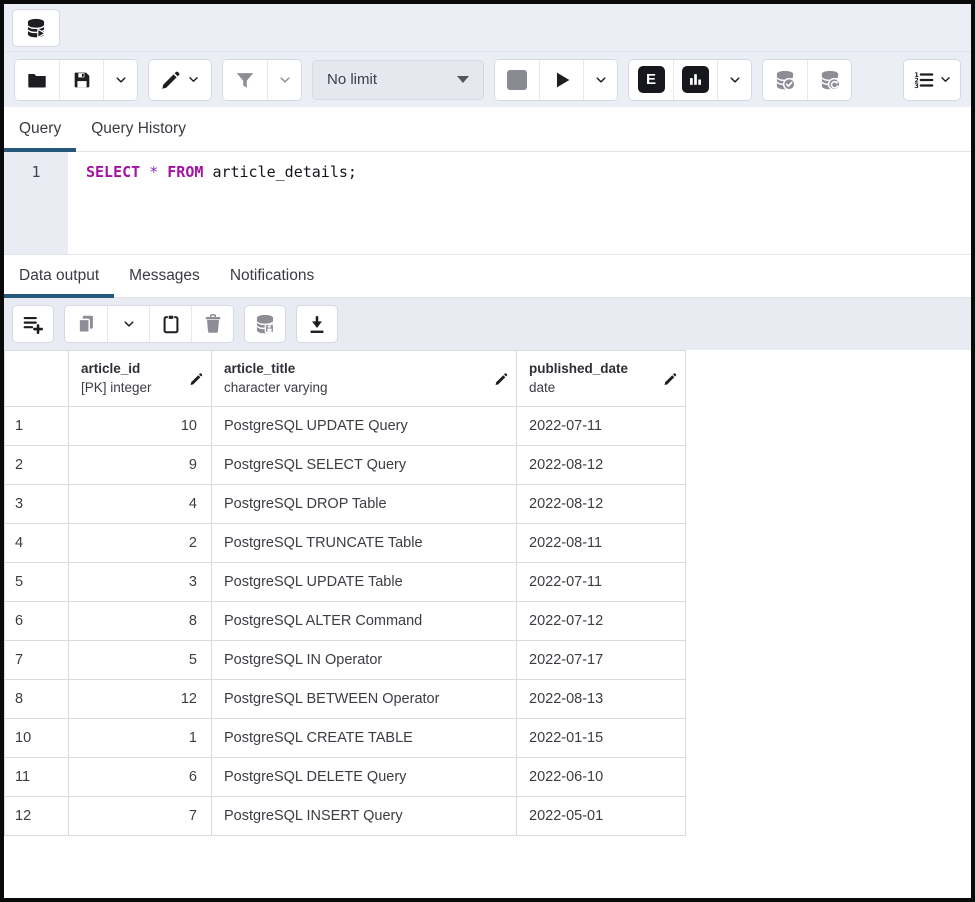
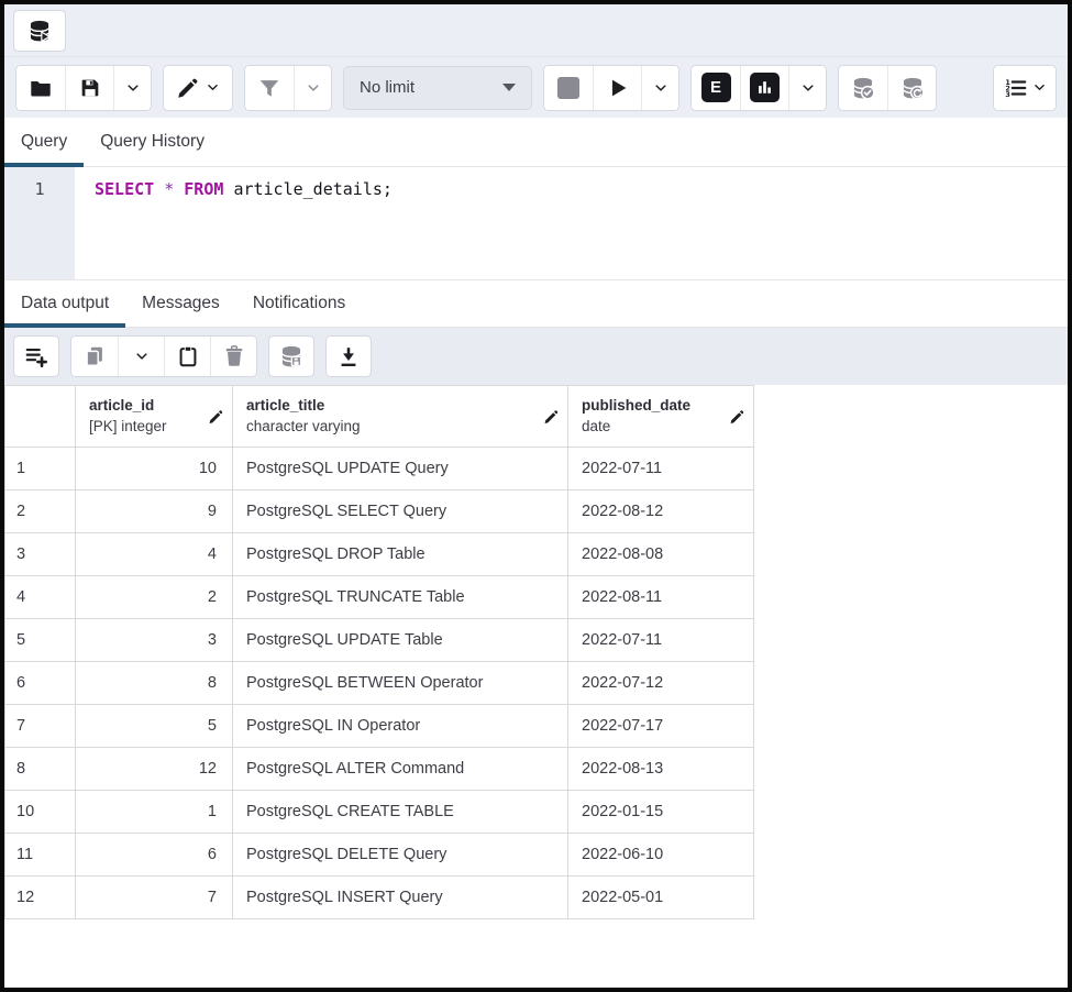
  No limit
  E
  Query
  Query History
  1
  SELECT * FROM article_details;
  Data output
  Messages
  Notifications
  	article_id [PK] integer	article_title character varying	published_date date
  1	10	PostgreSQL UPDATE Query	2022-07-11
  2	9	PostgreSQL SELECT Query	2022-08-12
- 3	4	PostgreSQL DROP Table	2022-08-12
+ 3	4	PostgreSQL DROP Table	2022-08-08
  4	2	PostgreSQL TRUNCATE Table	2022-08-11
  5	3	PostgreSQL UPDATE Table	2022-07-11
- 6	8	PostgreSQL ALTER Command	2022-07-12
+ 6	8	PostgreSQL BETWEEN Operator	2022-07-12
  7	5	PostgreSQL IN Operator	2022-07-17
- 8	12	PostgreSQL BETWEEN Operator	2022-08-13
+ 8	12	PostgreSQL ALTER Command	2022-08-13
  10	1	PostgreSQL CREATE TABLE	2022-01-15
  11	6	PostgreSQL DELETE Query	2022-06-10
  12	7	PostgreSQL INSERT Query	2022-05-01
